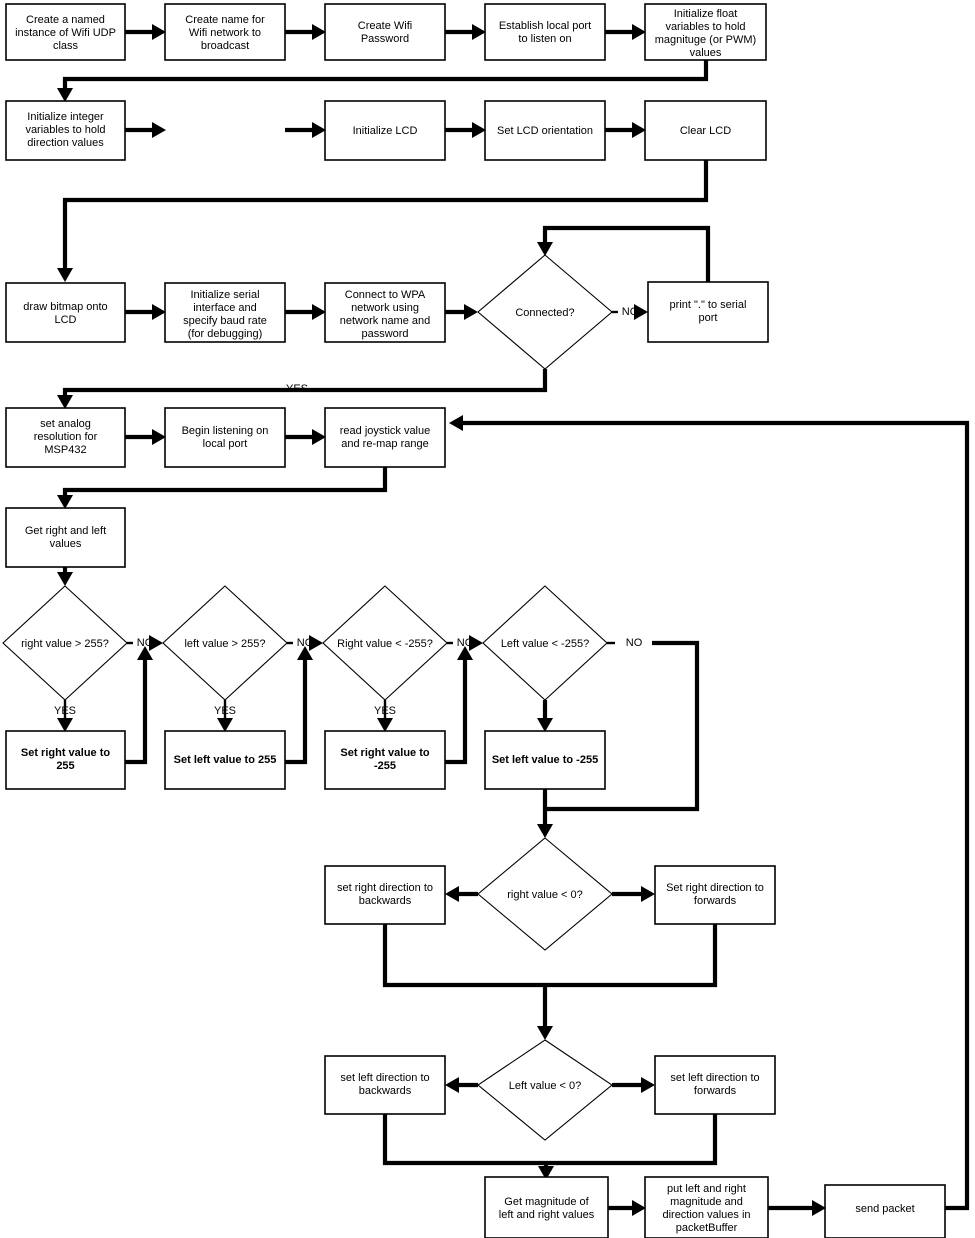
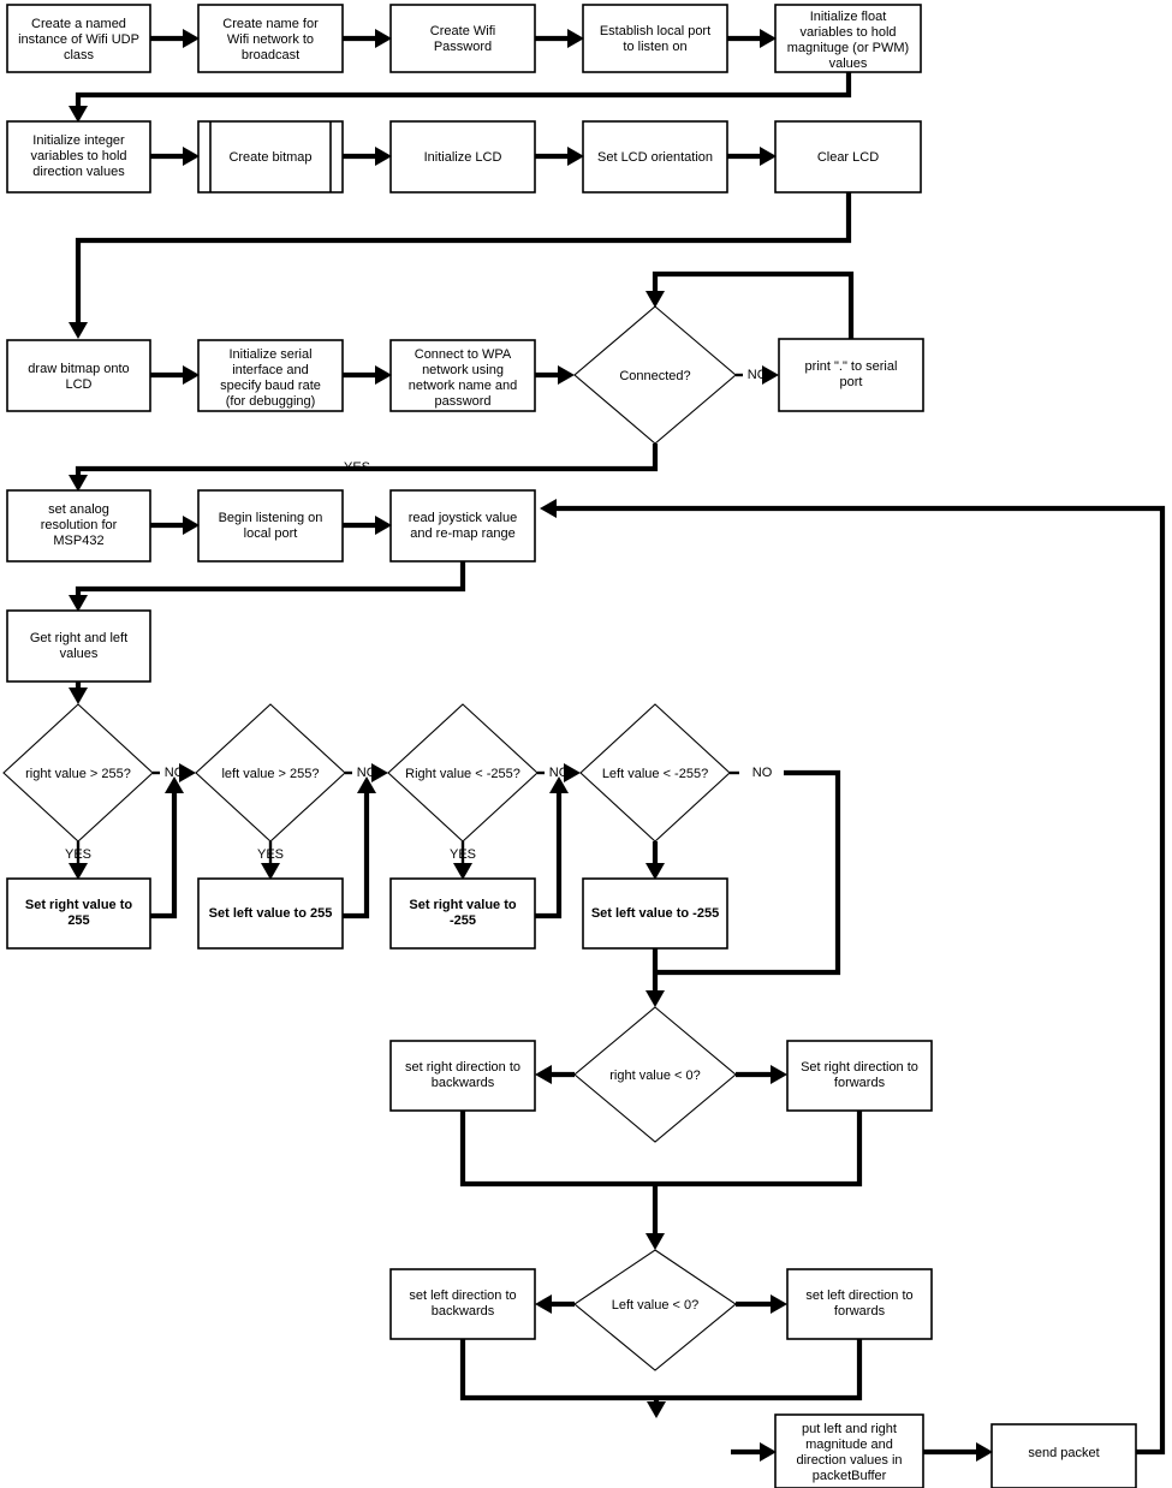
  Create a named
  instance of Wifi UDP
  class
  Create name for
  Wifi network to
  broadcast
  Create Wifi
  Password
  Establish local port
  to listen on
  Initialize float
  variables to hold
  magnituge (or PWM)
  values
  Initialize integer
  variables to hold
  direction values
+ Create bitmap
  Initialize LCD
  Set LCD orientation
  Clear LCD
  draw bitmap onto
  LCD
  Initialize serial
  interface and
  specify baud rate
  (for debugging)
  Connect to WPA
  network using
  network name and
  password
  Connected?
  print "." to serial
  port
  NO
  YES
  set analog
  resolution for
  MSP432
  Begin listening on
  local port
  read joystick value
  and re-map range
  Get right and left
  values
  right value > 255?
  left value > 255?
  Right value < -255?
  Left value < -255?
  YES
  YES
  YES
  Set right value to
  255
  Set left value to 255
  Set right value to
  -255
  Set left value to -255
  NO
  NO
  NO
  NO
  right value < 0?
  set right direction to
  backwards
  Set right direction to
  forwards
  Left value < 0?
  set left direction to
  backwards
  set left direction to
  forwards
- Get magnitude of
- left and right values
  put left and right
  magnitude and
  direction values in
  packetBuffer
  send packet
